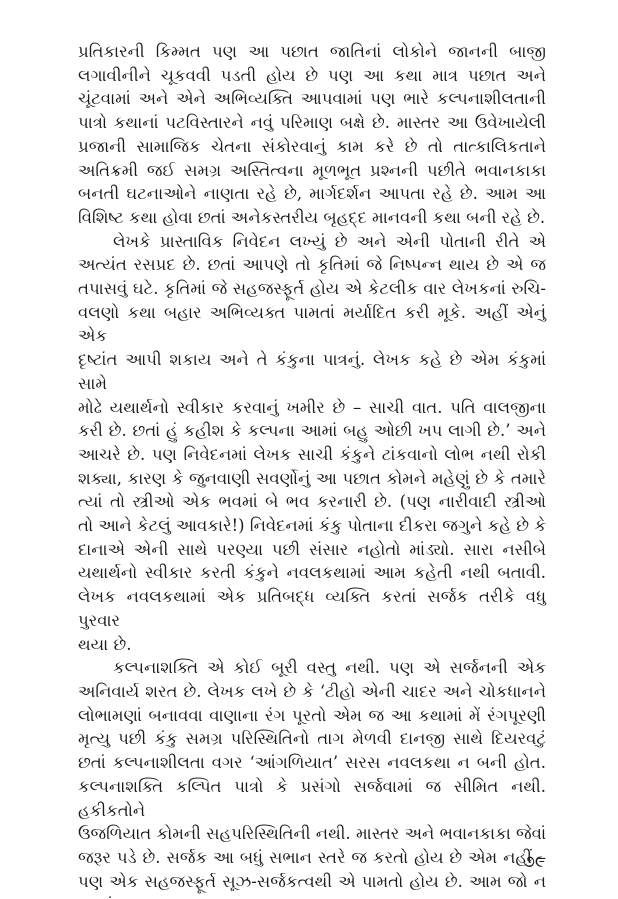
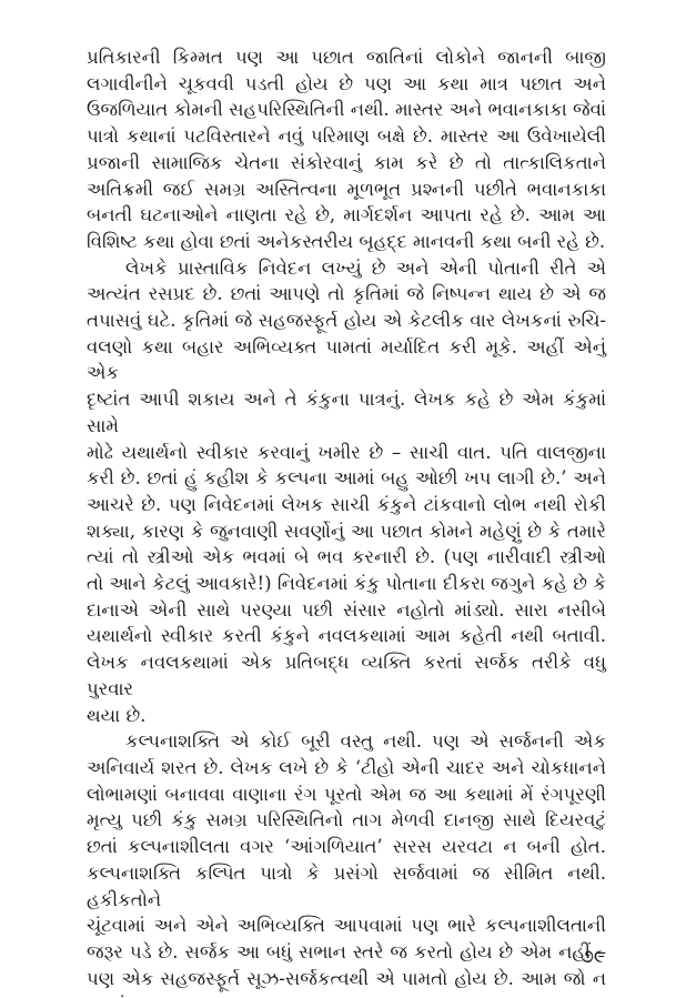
  પ્રતિકારની કિમ્મત પણ આ પછાત જાતિનાં લોકોને જાનની બાજી
  લગાવીનીને ચૂકવવી પડતી હોય છે પણ આ કથા માત્ર પછાત અને
- ચૂંટવામાં અને એને અભિવ્યક્તિ આપવામાં પણ ભારે કલ્પનાશીલતાની
+ ઉજળિયાત કોમની સહપરિસ્થિતિની નથી. માસ્તર અને ભવાનકાકા જેવાં
  પાત્રો કથાનાં પટવિસ્તારને નવું પરિમાણ બક્ષે છે. માસ્તર આ ઉવેખાયેલી
  પ્રજાની સામાજિક ચેતના સંકોરવાનું કામ કરે છે તો તાત્કાલિકતાને
  અતિક્રમી જઈ સમગ્ર અસ્તિત્વના મૂળભૂત પ્રશ્નની પછીતે ભવાનકાકા
  બનતી ઘટનાઓને નાણતા રહે છે, માર્ગદર્શન આપતા રહે છે. આમ આ
  વિશિષ્ટ કથા હોવા છતાં અનેકસ્તરીય બૃહદ્દ માનવની કથા બની રહે છે.
  લેખકે પ્રાસ્તાવિક નિવેદન લખ્યું છે અને એની પોતાની રીતે એ
  અત્યંત રસપ્રદ છે. છતાં આપણે તો કૃતિમાં જે નિષ્પન્ન થાય છે એ જ
  તપાસવું ઘટે. કૃતિમાં જે સહજસ્ફૂર્ત હોય એ કેટલીક વાર લેખકનાં રુચિ-
  વલણો કથા બહાર અભિવ્યક્ત પામતાં મર્યાદિત કરી મૂકે. અહીં એનું એક
  દૃષ્ટાંત આપી શકાય અને તે કંકુના પાત્રનું. લેખક કહે છે એમ કંકુમાં સામે
  મોઢે યથાર્થનો સ્વીકાર કરવાનું ખમીર છે – સાચી વાત. પતિ વાલજીના
  કરી છે. છતાં હું કહીશ કે કલ્પના આમાં બહુ ઓછી ખપ લાગી છે.’ અને
  આચરે છે. પણ નિવેદનમાં લેખક સાચી કંકુને ટાંકવાનો લોભ નથી રોકી
  શક્યા, કારણ કે જુનવાણી સવર્ણોનું આ પછાત કોમને મહેણું છે કે તમારે
  ત્યાં તો સ્ત્રીઓ એક ભવમાં બે ભવ કરનારી છે. (પણ નારીવાદી સ્ત્રીઓ
  તો આને કેટલું આવકારે!) નિવેદનમાં કંકુ પોતાના દીકરા જગુને કહે છે કે
  દાનાએ એની સાથે પરણ્યા પછી સંસાર નહોતો માંડ્યો. સારા નસીબે
  યથાર્થનો સ્વીકાર કરતી કંકુને નવલકથામાં આમ કહેતી નથી બતાવી.
  લેખક નવલકથામાં એક પ્રતિબદ્ધ વ્યક્તિ કરતાં સર્જક તરીકે વધુ પુરવાર
  થયા છે.
  કલ્પનાશક્તિ એ કોઈ બૂરી વસ્તુ નથી. પણ એ સર્જનની એક
  અનિવાર્ય શરત છે. લેખક લખે છે કે ‘ટીહો એની ચાદર અને ચોકધાનને
  લોભામણાં બનાવવા વાણાના રંગ પૂરતો એમ જ આ કથામાં મેં રંગપૂરણી
  મૃત્યુ પછી કંકુ સમગ્ર પરિસ્થિતિનો તાગ મેળવી દાનજી સાથે દિયરવટું
- છતાં કલ્પનાશીલતા વગર ‘આંગળિયાત’ સરસ નવલકથા ન બની હોત.
+ છતાં કલ્પનાશીલતા વગર ‘આંગળિયાત’ સરસ યરવટા ન બની હોત.
  કલ્પનાશક્તિ કલ્પિત પાત્રો કે પ્રસંગો સર્જવામાં જ સીમિત નથી. હકીકતોને
- ઉજળિયાત કોમની સહપરિસ્થિતિની નથી. માસ્તર અને ભવાનકાકા જેવાં
+ ચૂંટવામાં અને એને અભિવ્યક્તિ આપવામાં પણ ભારે કલ્પનાશીલતાની
  જરૂર પડે છે. સર્જક આ બધું સભાન સ્તરે જ કરતો હોય છે એમ નહીં –
  પણ એક સહજસ્ફૂર્ત સૂઝ-સર્જકત્વથી એ પામતો હોય છે. આમ જો ન
  ૭૯
